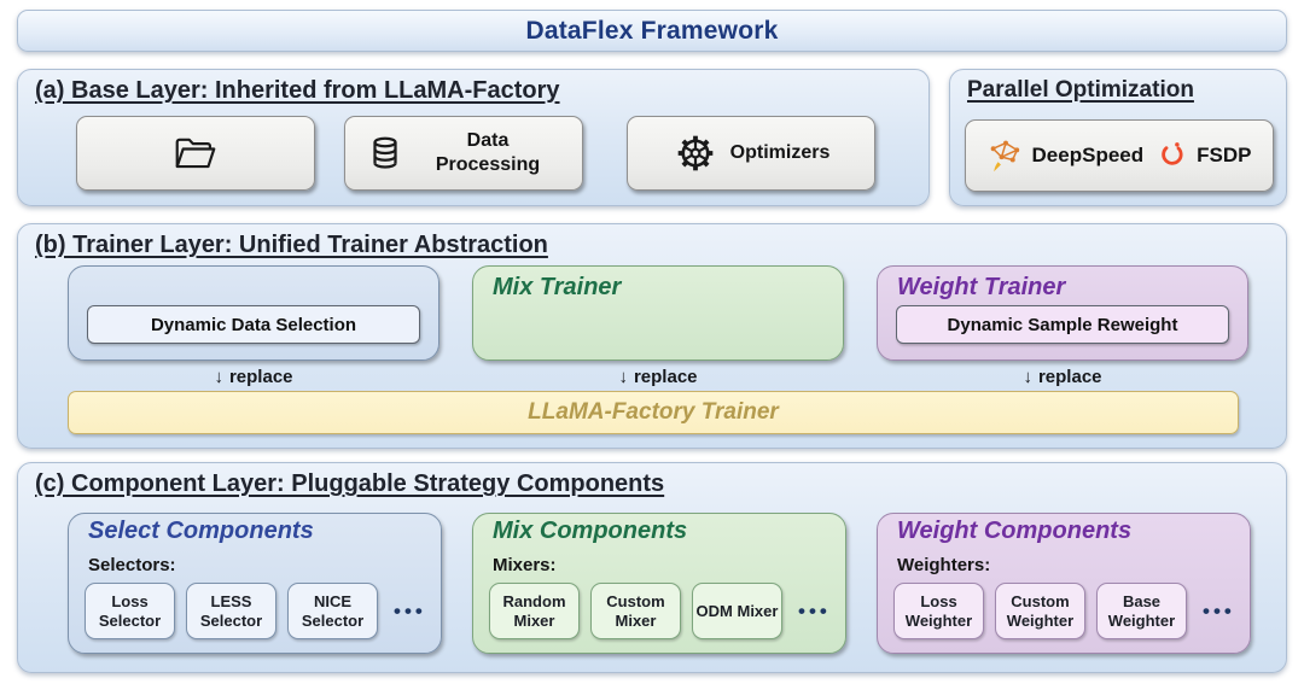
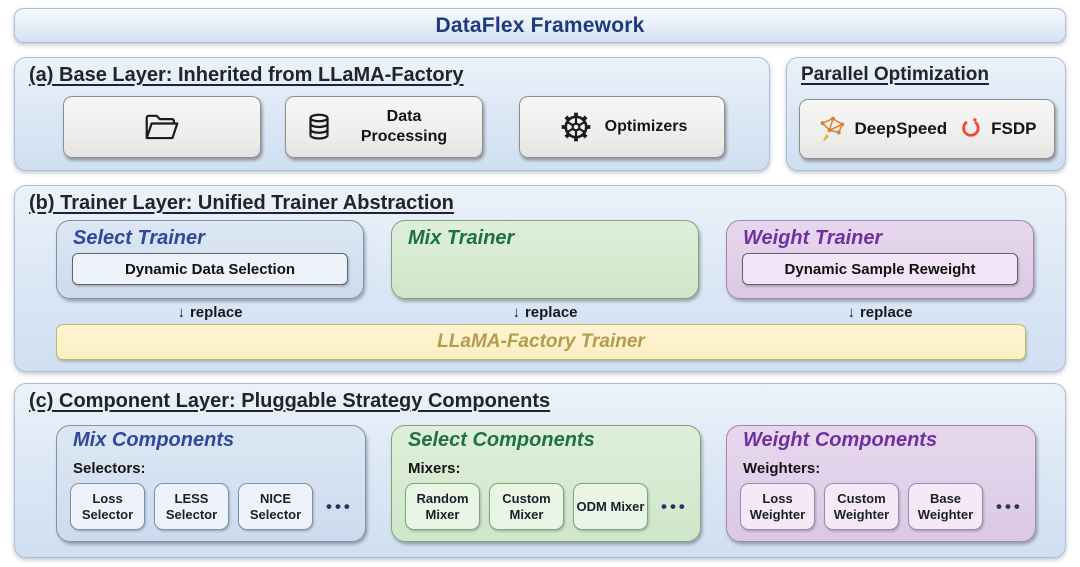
  DataFlex Framework
  (a) Base Layer: Inherited from LLaMA-Factory
  Data Processing
  Optimizers
  Parallel Optimization
  DeepSpeed
  FSDP
  (b) Trainer Layer: Unified Trainer Abstraction
+ Select Trainer
  Dynamic Data Selection
  Mix Trainer
  Weight Trainer
  Dynamic Sample Reweight
  ↓ replace
  ↓ replace
  ↓ replace
  LLaMA-Factory Trainer
  (c) Component Layer: Pluggable Strategy Components
- Select Components
+ Mix Components
  Selectors:
  Loss Selector
  LESS Selector
  NICE Selector
  •••
- Mix Components
+ Select Components
  Mixers:
  Random Mixer
  Custom Mixer
  ODM Mixer
  •••
  Weight Components
  Weighters:
  Loss Weighter
  Custom Weighter
  Base Weighter
  •••
